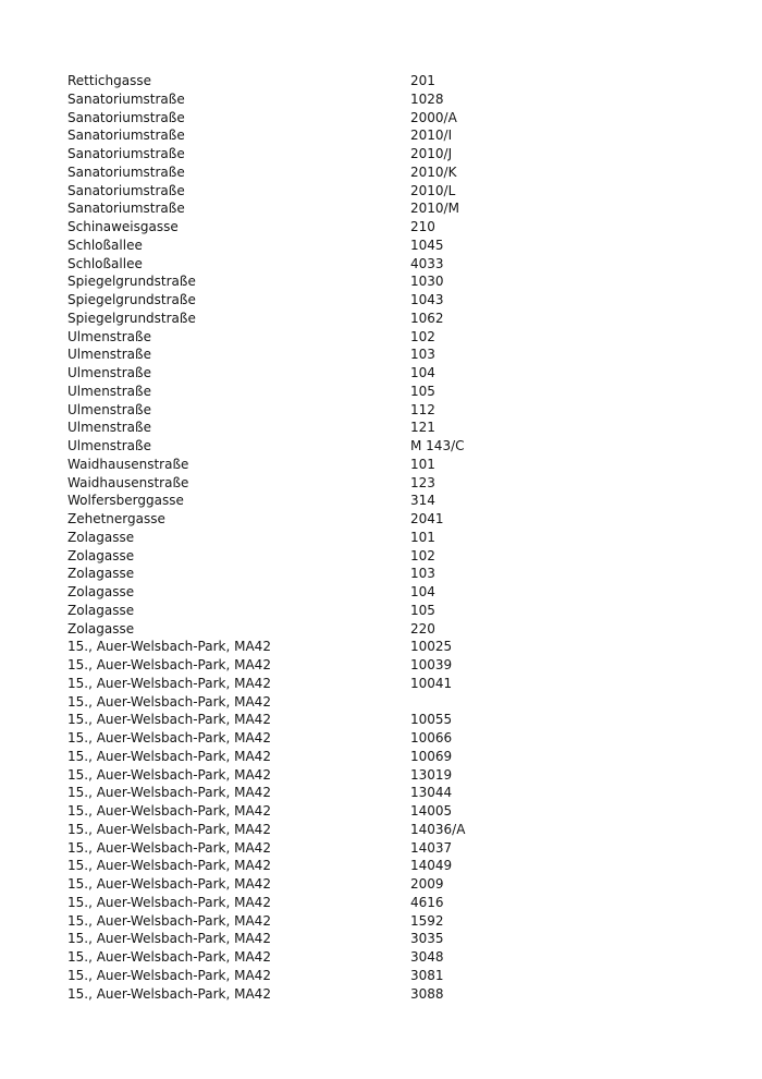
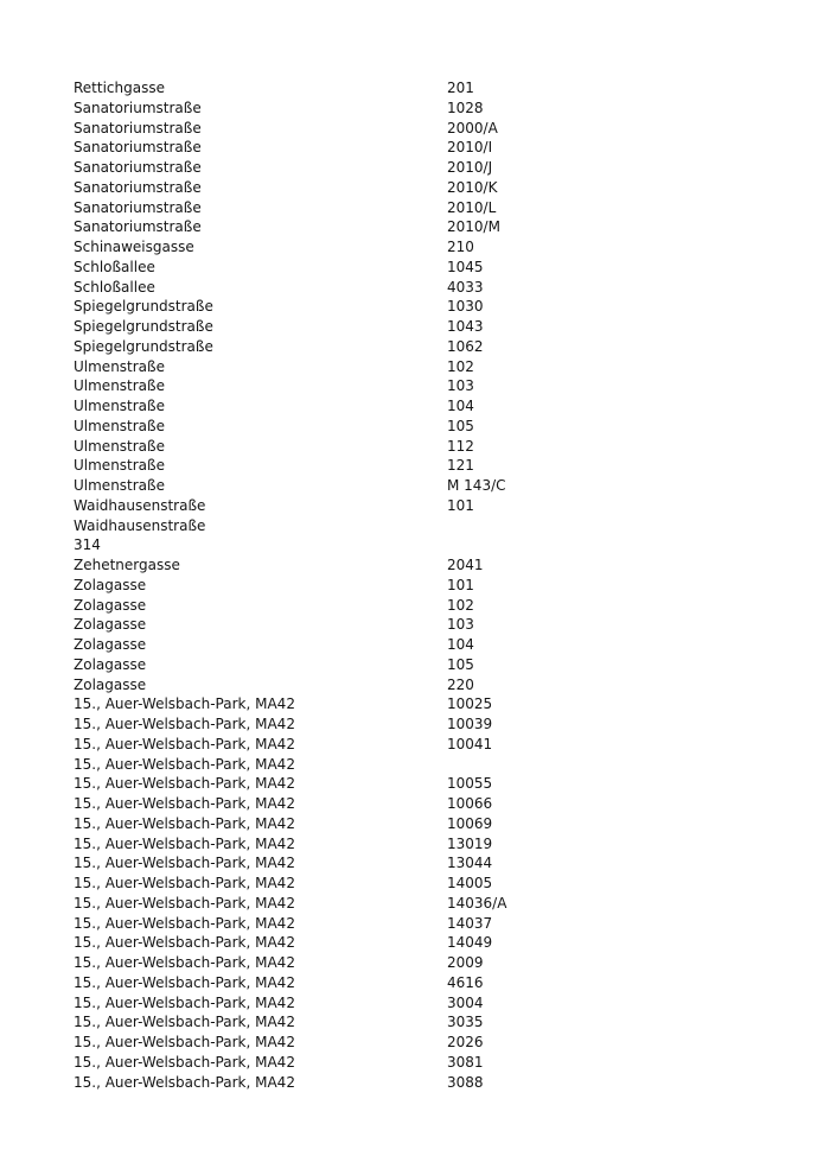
  Rettichgasse
  201
  Sanatoriumstraße
  1028
  Sanatoriumstraße
  2000/A
  Sanatoriumstraße
  2010/I
  Sanatoriumstraße
  2010/J
  Sanatoriumstraße
  2010/K
  Sanatoriumstraße
  2010/L
  Sanatoriumstraße
  2010/M
  Schinaweisgasse
  210
  Schloßallee
  1045
  Schloßallee
  4033
  Spiegelgrundstraße
  1030
  Spiegelgrundstraße
  1043
  Spiegelgrundstraße
  1062
  Ulmenstraße
  102
  Ulmenstraße
  103
  Ulmenstraße
  104
  Ulmenstraße
  105
  Ulmenstraße
  112
  Ulmenstraße
  121
  Ulmenstraße
  M 143/C
  Waidhausenstraße
  101
  Waidhausenstraße
- 123
- Wolfersberggasse
  314
  Zehetnergasse
  2041
  Zolagasse
  101
  Zolagasse
  102
  Zolagasse
  103
  Zolagasse
  104
  Zolagasse
  105
  Zolagasse
  220
  15., Auer-Welsbach-Park, MA42
  10025
  15., Auer-Welsbach-Park, MA42
  10039
  15., Auer-Welsbach-Park, MA42
  10041
  15., Auer-Welsbach-Park, MA42
  15., Auer-Welsbach-Park, MA42
  10055
  15., Auer-Welsbach-Park, MA42
  10066
  15., Auer-Welsbach-Park, MA42
  10069
  15., Auer-Welsbach-Park, MA42
  13019
  15., Auer-Welsbach-Park, MA42
  13044
  15., Auer-Welsbach-Park, MA42
  14005
  15., Auer-Welsbach-Park, MA42
  14036/A
  15., Auer-Welsbach-Park, MA42
  14037
  15., Auer-Welsbach-Park, MA42
  14049
  15., Auer-Welsbach-Park, MA42
  2009
  15., Auer-Welsbach-Park, MA42
  4616
  15., Auer-Welsbach-Park, MA42
- 1592
+ 3004
  15., Auer-Welsbach-Park, MA42
  3035
  15., Auer-Welsbach-Park, MA42
- 3048
+ 2026
  15., Auer-Welsbach-Park, MA42
  3081
  15., Auer-Welsbach-Park, MA42
  3088
